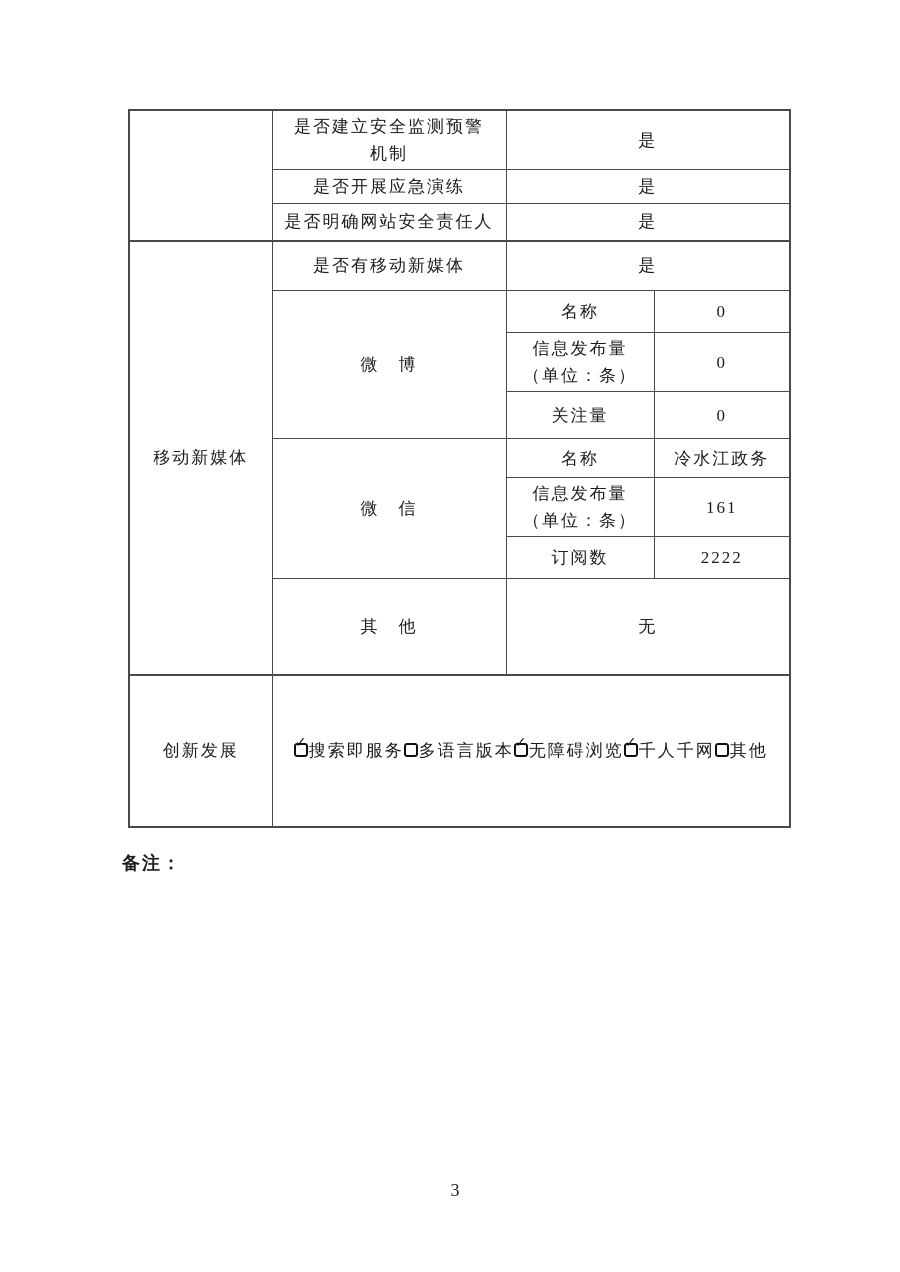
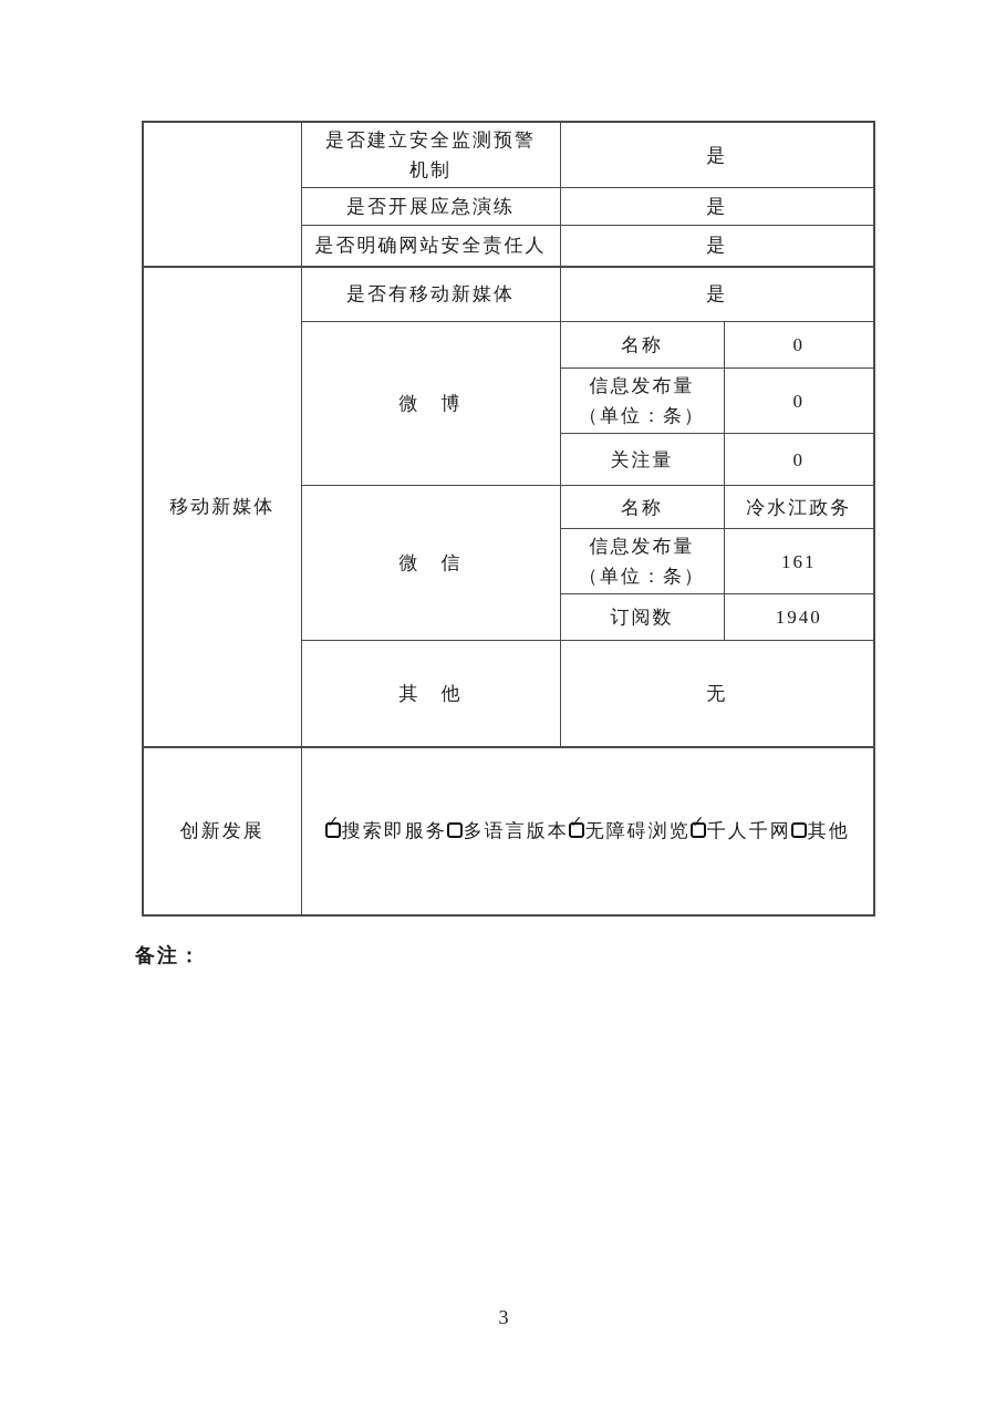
  	是否建立安全监测预警 机制	是
  是否开展应急演练	是
  是否明确网站安全责任人	是
  移动新媒体	是否有移动新媒体	是
  微 博	名称	0
  信息发布量 （单位：条）	0
  关注量	0
  微 信	名称	冷水江政务
  信息发布量 （单位：条）	161
- 订阅数	2222
+ 订阅数	1940
  其 他	无
  创新发展	搜索即服务 多语言版本 无障碍浏览 千人千网 其他
  备注：
  3
